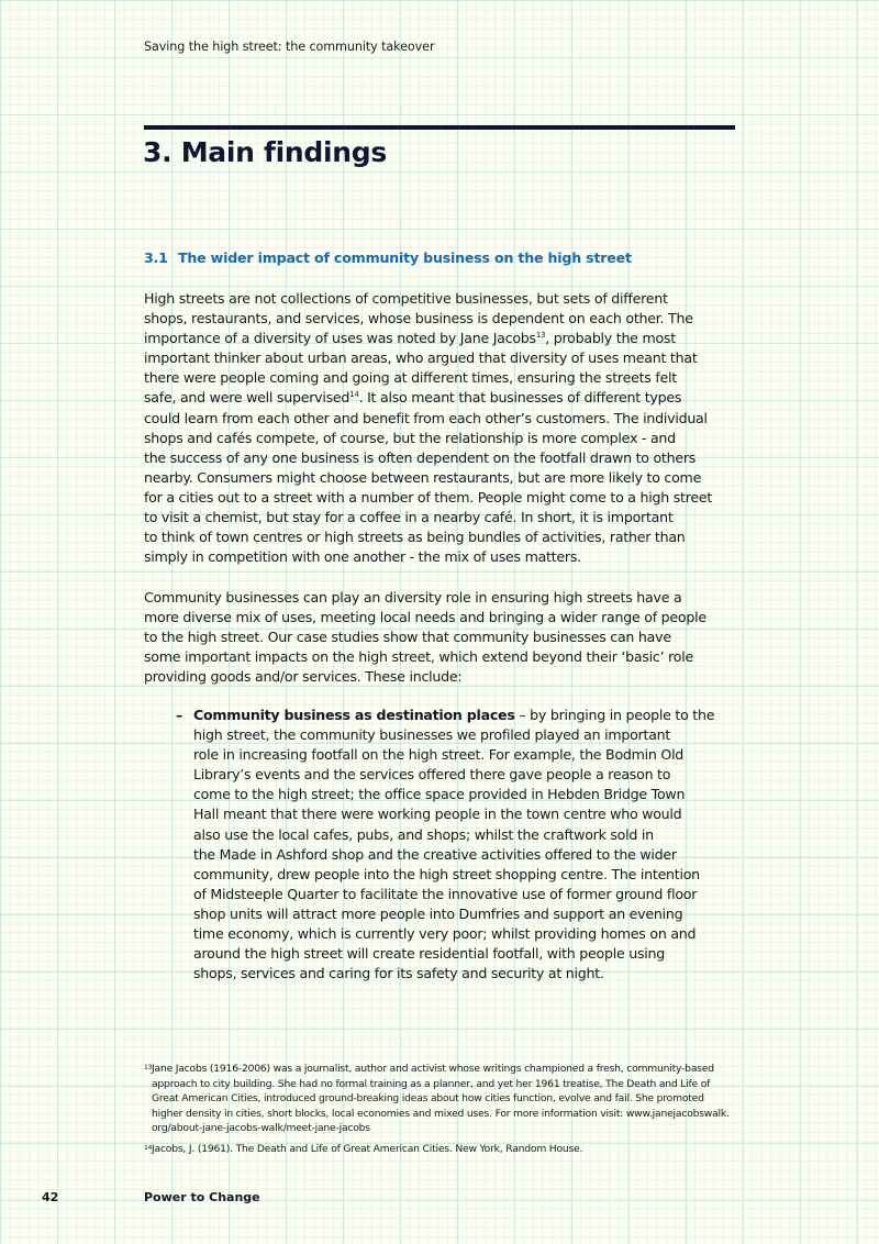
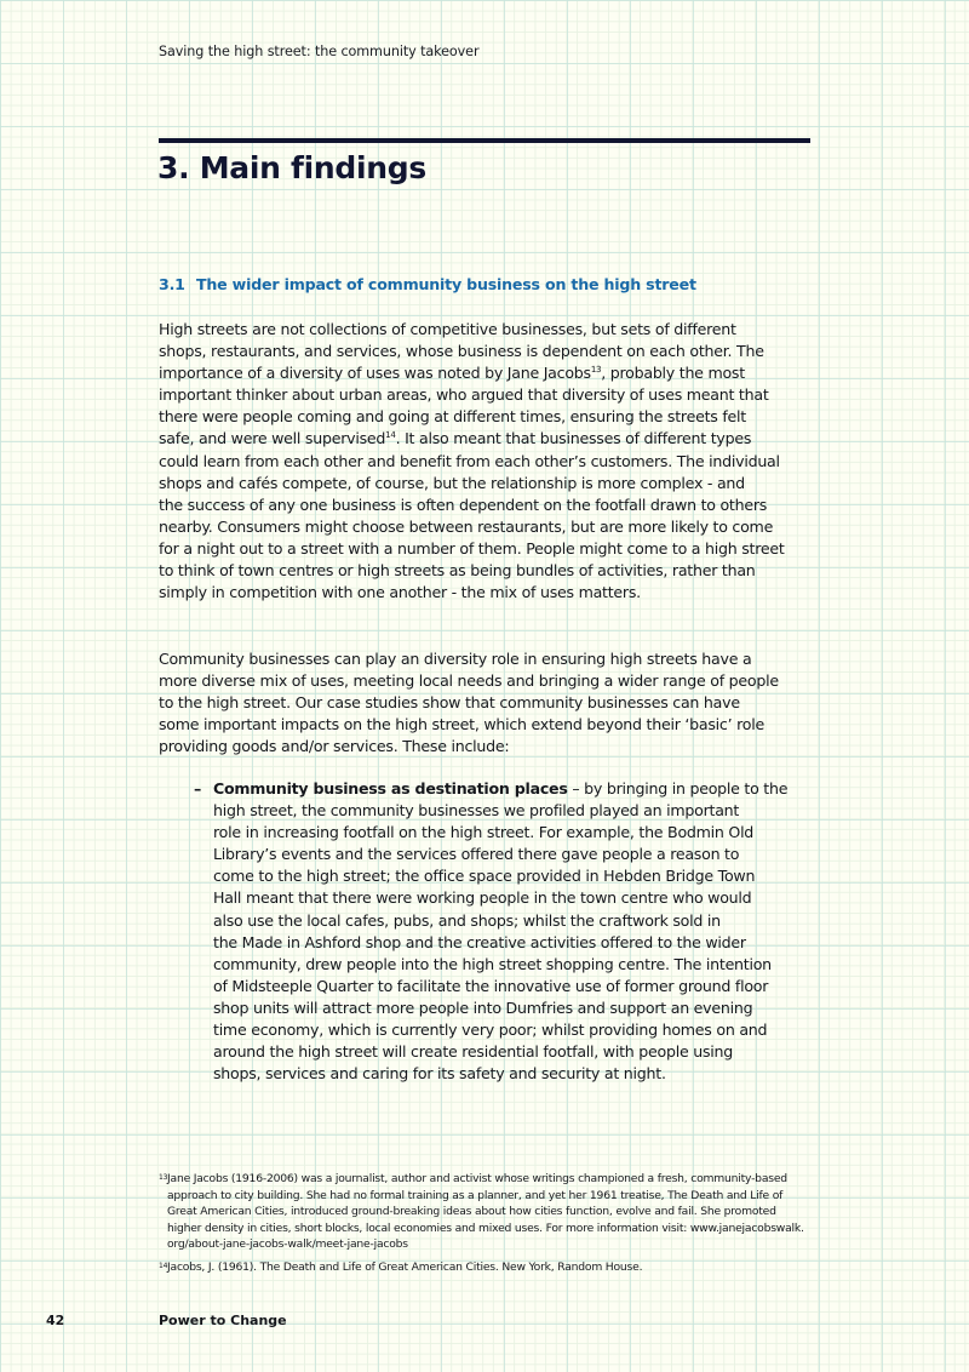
  Saving the high street: the community takeover
  3. Main findings
  3.1 The wider impact of community business on the high street
  High streets are not collections of competitive businesses, but sets of different
  shops, restaurants, and services, whose business is dependent on each other. The
  importance of a diversity of uses was noted by Jane Jacobs13, probably the most
  important thinker about urban areas, who argued that diversity of uses meant that
  there were people coming and going at different times, ensuring the streets felt
  safe, and were well supervised14. It also meant that businesses of different types
  could learn from each other and benefit from each other’s customers. The individual
  shops and cafés compete, of course, but the relationship is more complex - and
  the success of any one business is often dependent on the footfall drawn to others
  nearby. Consumers might choose between restaurants, but are more likely to come
- for a cities out to a street with a number of them. People might come to a high street
+ for a night out to a street with a number of them. People might come to a high street
- to visit a chemist, but stay for a coffee in a nearby café. In short, it is important
  to think of town centres or high streets as being bundles of activities, rather than
  simply in competition with one another - the mix of uses matters.
  Community businesses can play an diversity role in ensuring high streets have a
  more diverse mix of uses, meeting local needs and bringing a wider range of people
  to the high street. Our case studies show that community businesses can have
  some important impacts on the high street, which extend beyond their ‘basic’ role
  providing goods and/or services. These include:
  –
  Community business as destination places – by bringing in people to the
  high street, the community businesses we profiled played an important
  role in increasing footfall on the high street. For example, the Bodmin Old
  Library’s events and the services offered there gave people a reason to
  come to the high street; the office space provided in Hebden Bridge Town
  Hall meant that there were working people in the town centre who would
  also use the local cafes, pubs, and shops; whilst the craftwork sold in
  the Made in Ashford shop and the creative activities offered to the wider
  community, drew people into the high street shopping centre. The intention
  of Midsteeple Quarter to facilitate the innovative use of former ground floor
  shop units will attract more people into Dumfries and support an evening
  time economy, which is currently very poor; whilst providing homes on and
  around the high street will create residential footfall, with people using
  shops, services and caring for its safety and security at night.
  Jane Jacobs (1916-2006) was a journalist, author and activist whose writings championed a fresh, community-based
  approach to city building. She had no formal training as a planner, and yet her 1961 treatise, The Death and Life of
  Great American Cities, introduced ground-breaking ideas about how cities function, evolve and fail. She promoted
  higher density in cities, short blocks, local economies and mixed uses. For more information visit: www.janejacobswalk.
  org/about-jane-jacobs-walk/meet-jane-jacobs
  Jacobs, J. (1961). The Death and Life of Great American Cities. New York, Random House.
  42
  Power to Change
